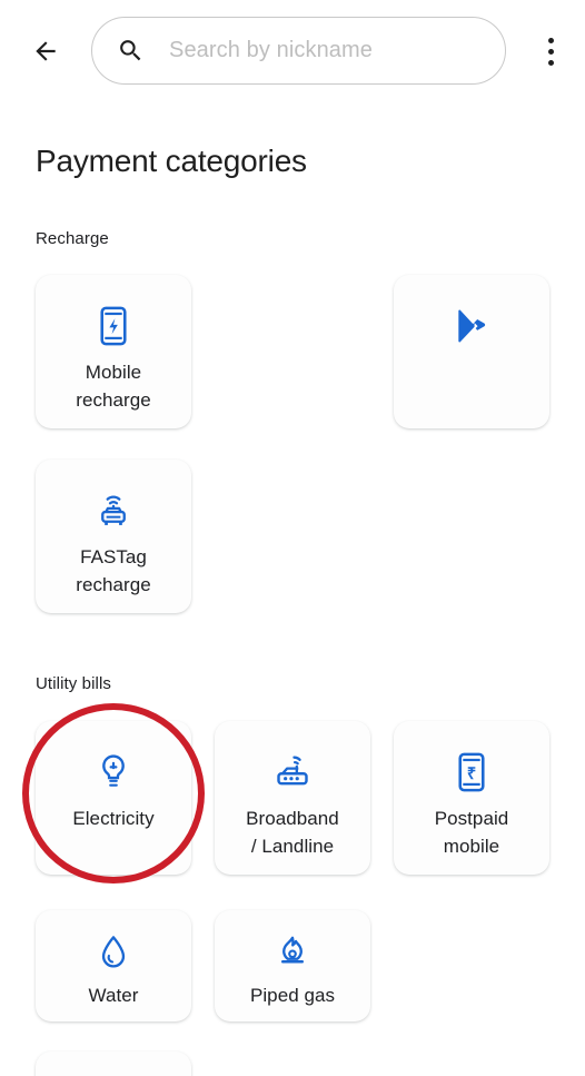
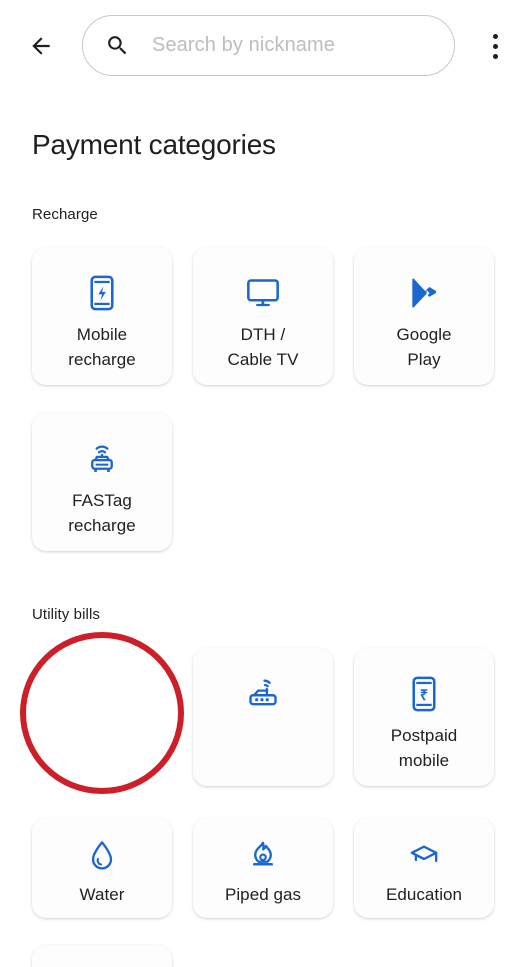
  Search by nickname
  Payment categories
  Recharge
  Mobile
  recharge
+ DTH /
+ Cable TV
+ Google
+ Play
  FASTag
  recharge
  Utility bills
- Electricity
- Broadband
- / Landline
  ₹
  Postpaid
  mobile
  Water
  Piped gas
+ Education
